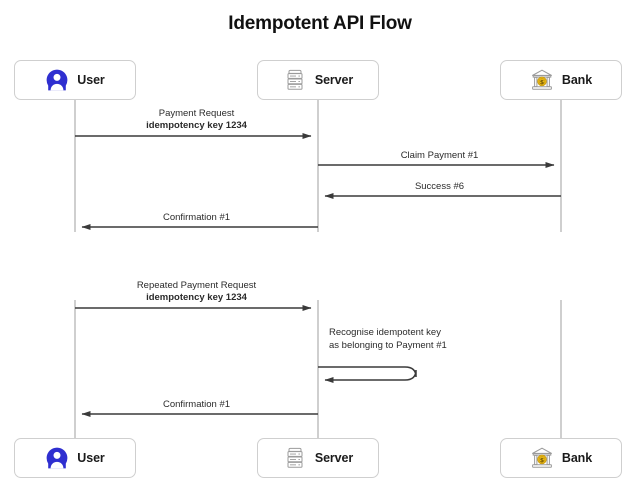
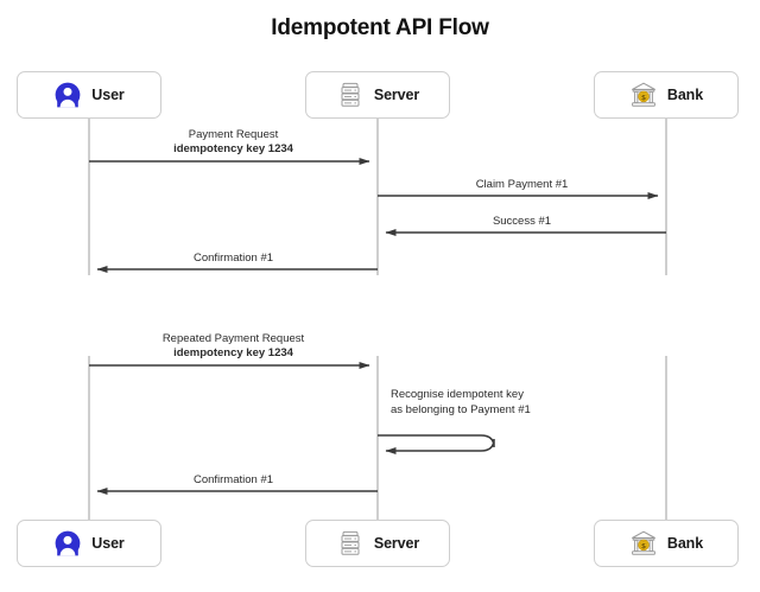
  Idempotent API Flow
  User
  Server
  Bank
  User
  Server
  Bank
  Payment Request
  idempotency key 1234
  Claim Payment #1
- Success #6
+ Success #1
  Confirmation #1
  Repeated Payment Request
  idempotency key 1234
  Recognise idempotent key
  as belonging to Payment #1
  Confirmation #1
